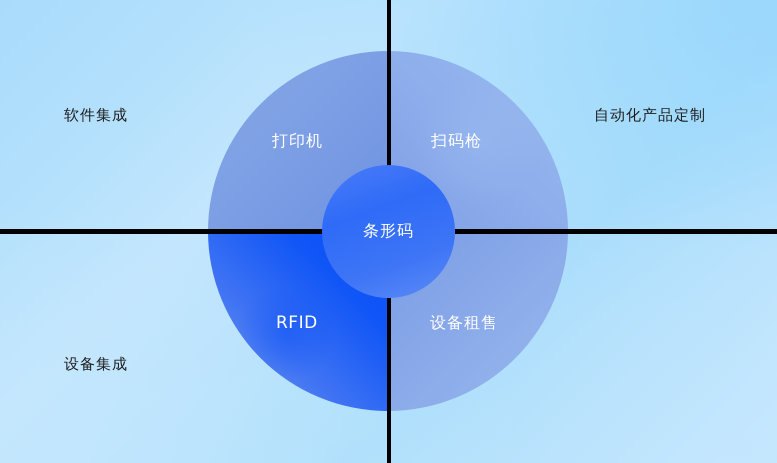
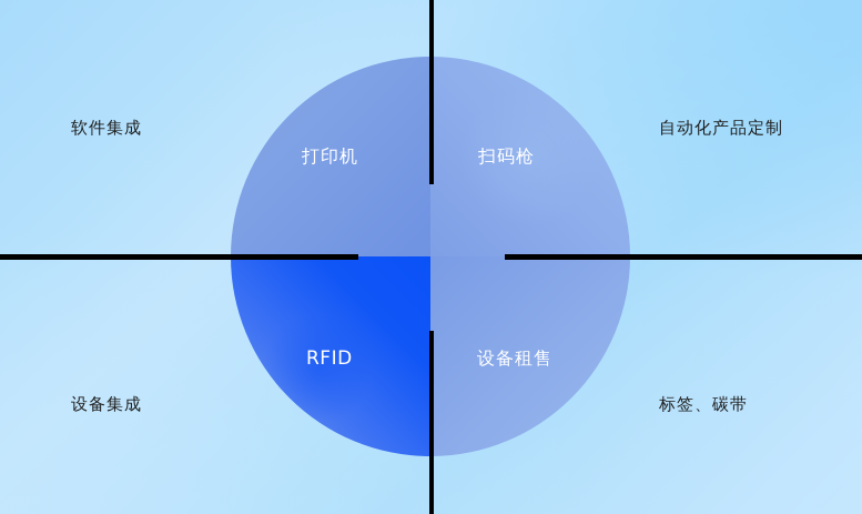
- 条形码
  打印机
  扫码枪
  RFID
  设备租售
  软件集成
  自动化产品定制
  设备集成
+ 标签、碳带
